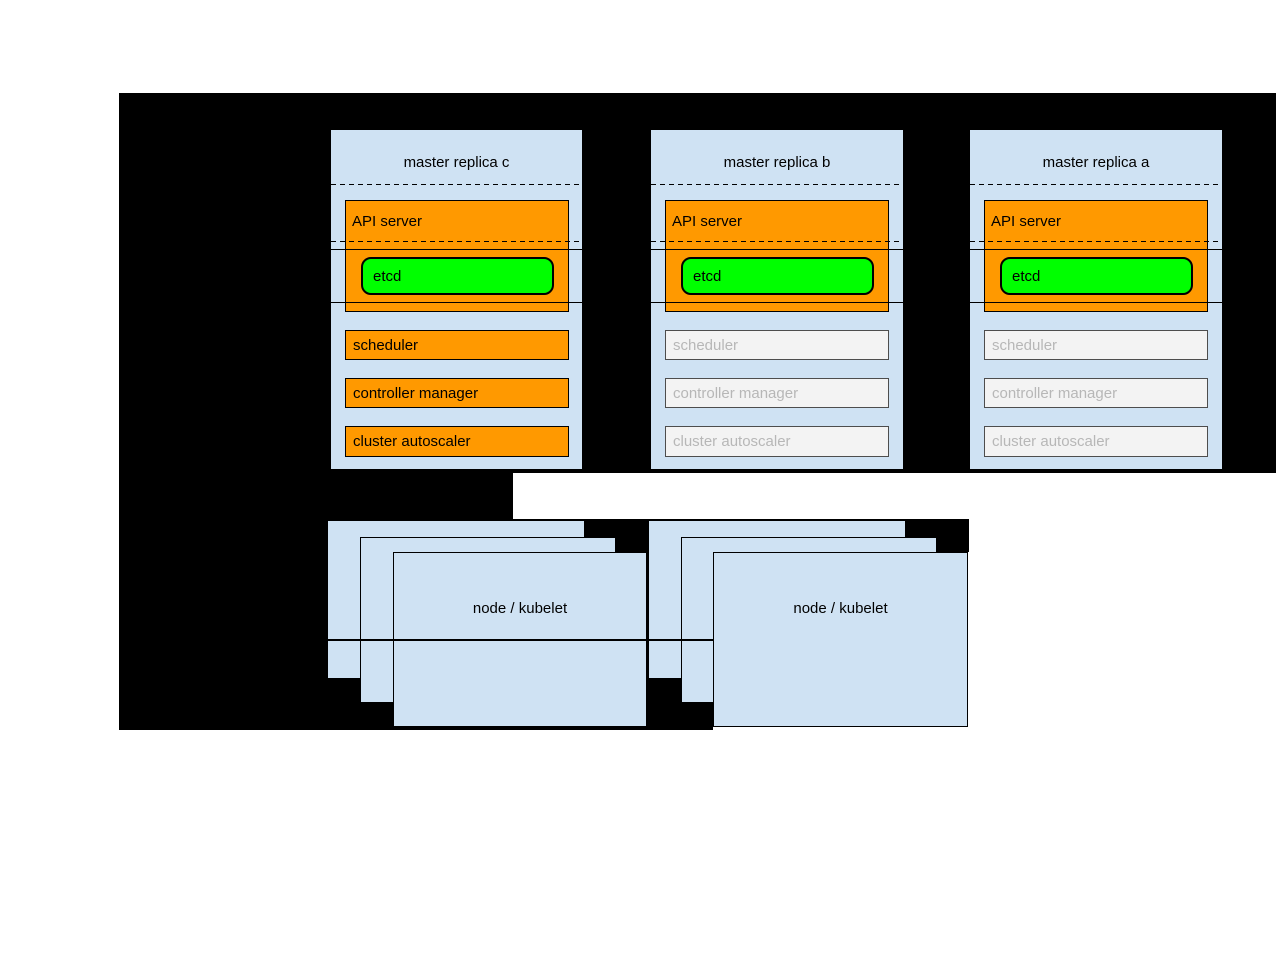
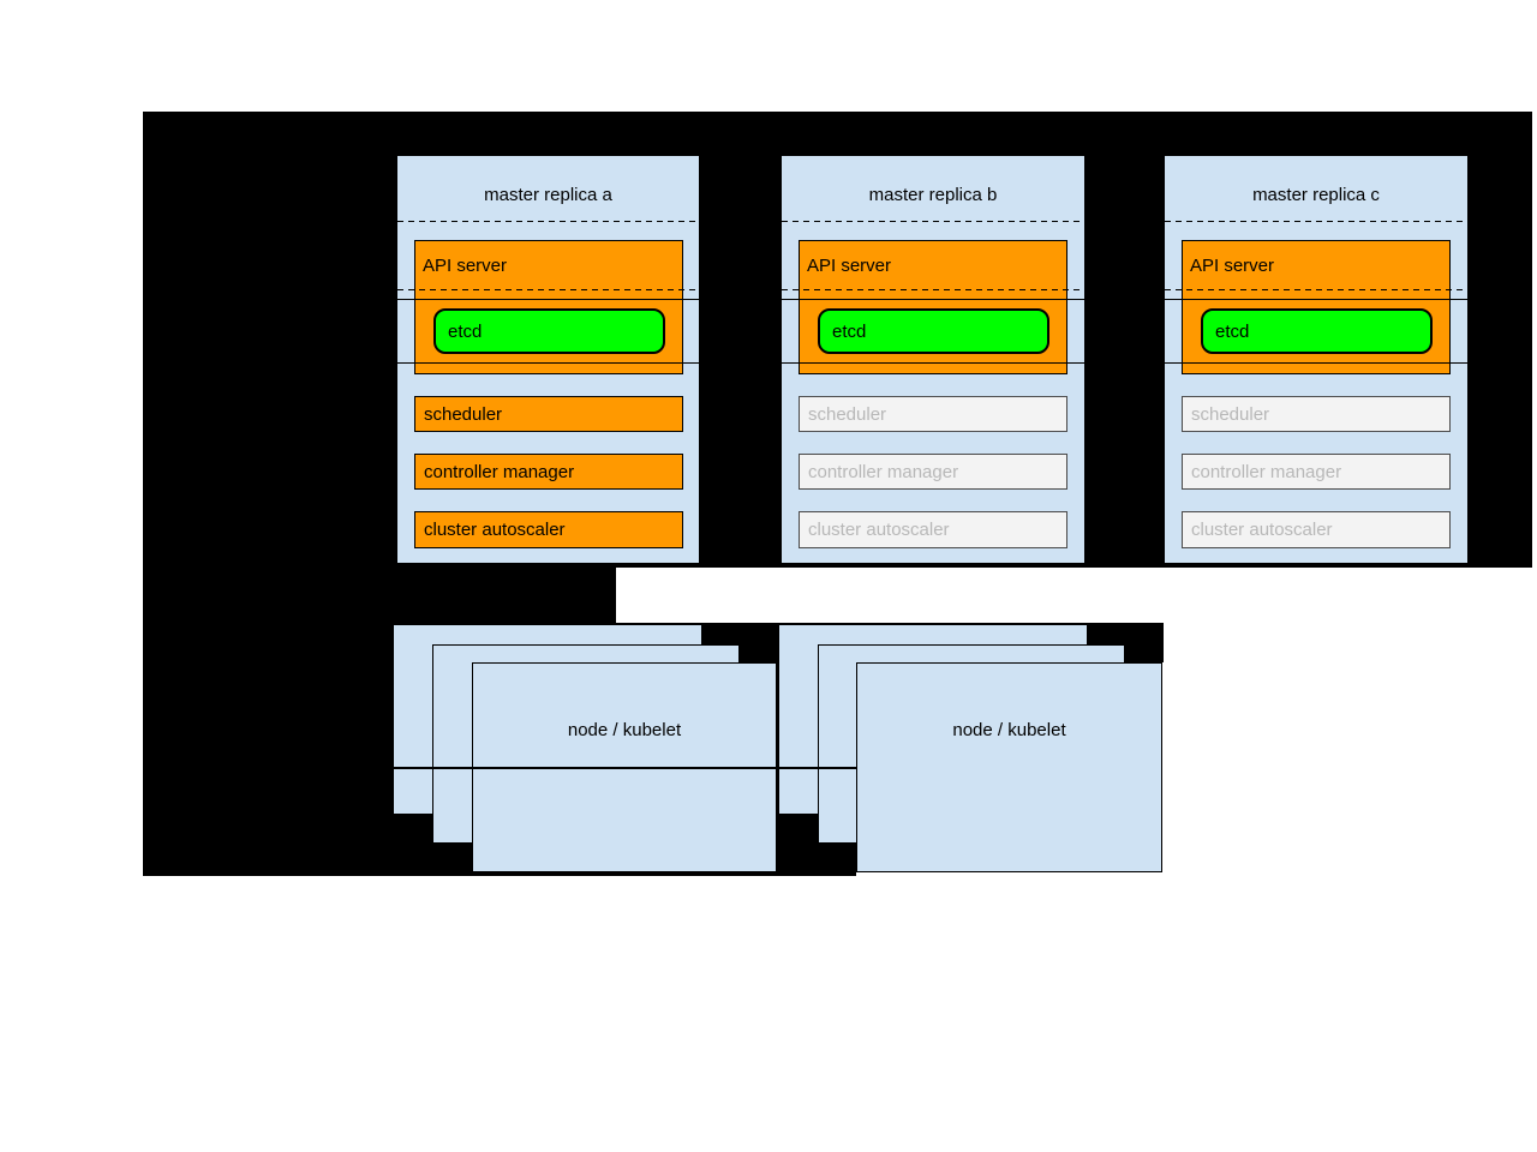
  node / kubelet
  node / kubelet
- master replica c
+ master replica a
  API server
  etcd
  scheduler
  controller manager
  cluster autoscaler
  master replica b
  API server
  etcd
  scheduler
  controller manager
  cluster autoscaler
- master replica a
+ master replica c
  API server
  etcd
  scheduler
  controller manager
  cluster autoscaler
